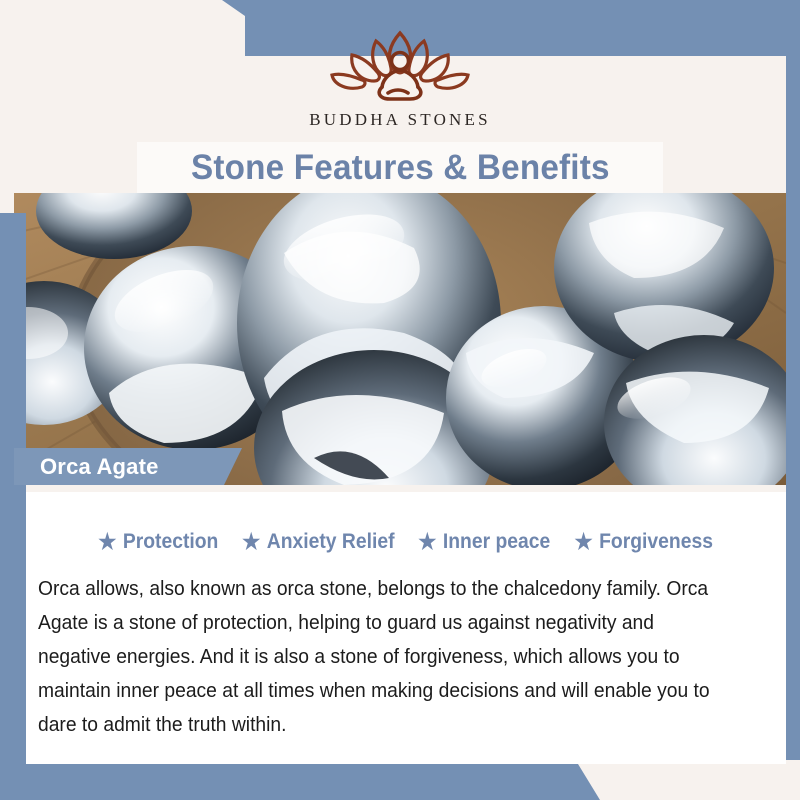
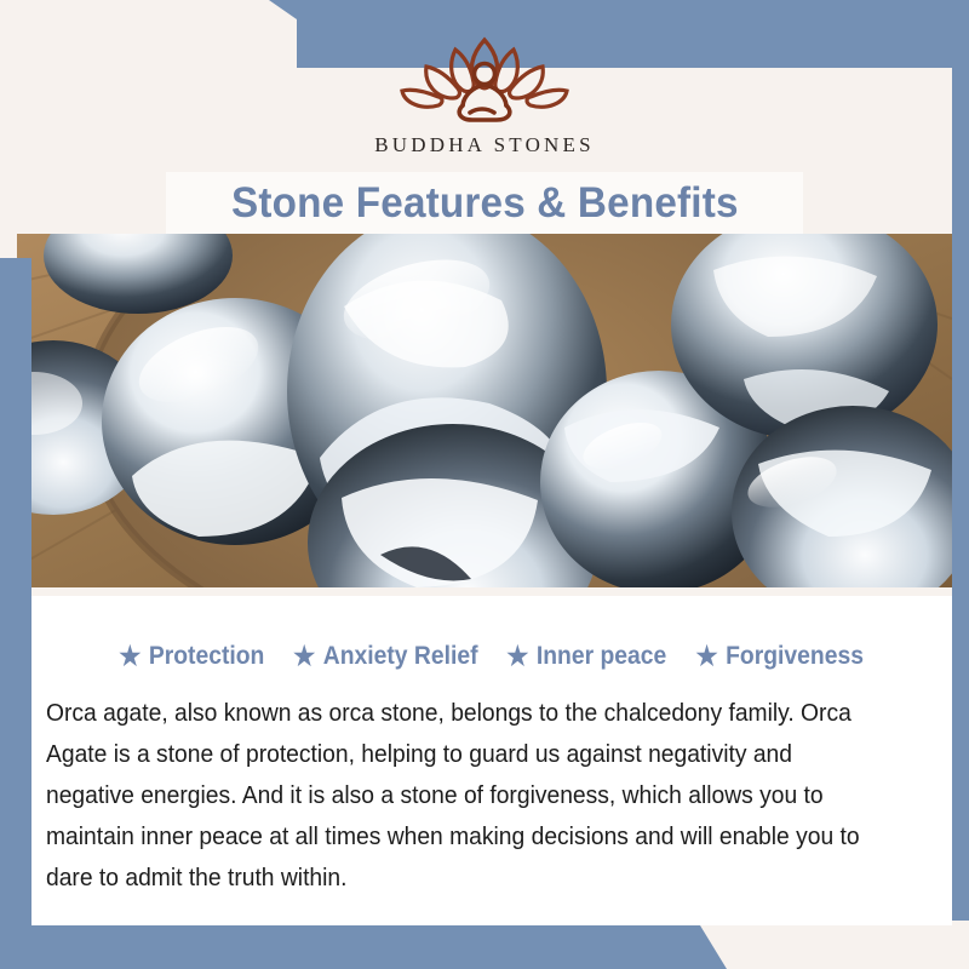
  BUDDHA STONES
  Stone Features & Benefits
- Orca Agate
  ★
  Protection
  ★
  Anxiety Relief
  ★
  Inner peace
  ★
  Forgiveness
- Orca allows, also known as orca stone, belongs to the chalcedony family. Orca Agate is a stone of protection, helping to guard us against negativity and negative energies. And it is also a stone of forgiveness, which allows you to maintain inner peace at all times when making decisions and will enable you to dare to admit the truth within.
+ Orca agate, also known as orca stone, belongs to the chalcedony family. Orca Agate is a stone of protection, helping to guard us against negativity and negative energies. And it is also a stone of forgiveness, which allows you to maintain inner peace at all times when making decisions and will enable you to dare to admit the truth within.
